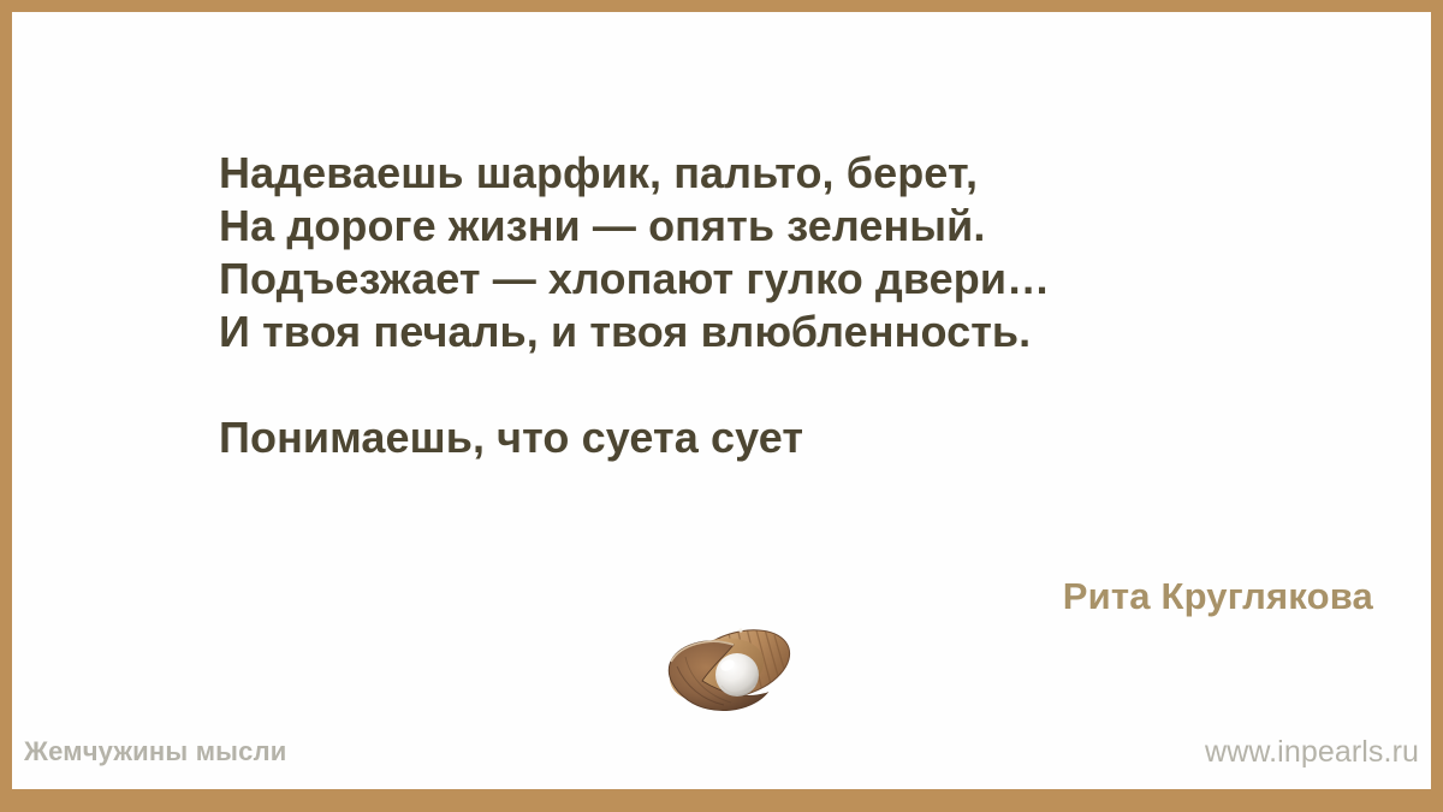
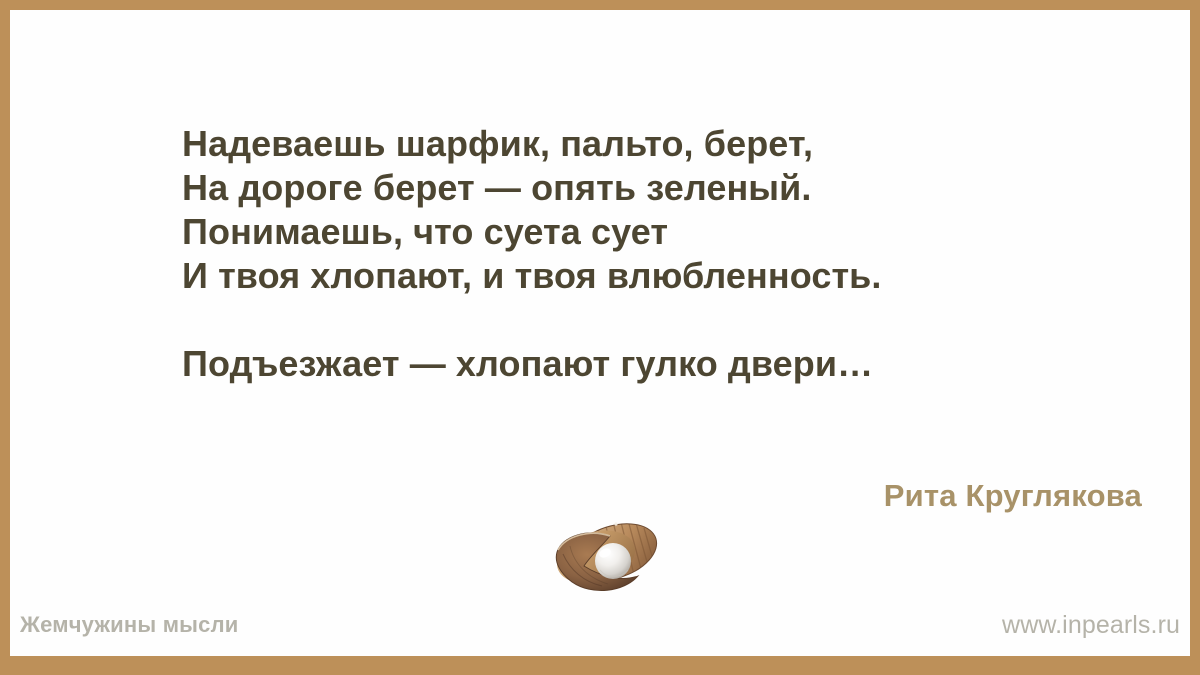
  Надеваешь шарфик, пальто, берет,
- На дороге жизни — опять зеленый.
+ На дороге берет — опять зеленый.
- Подъезжает — хлопают гулко двери…
+ Понимаешь, что суета сует
- И твоя печаль, и твоя влюбленность.
+ И твоя хлопают, и твоя влюбленность.
- Понимаешь, что суета сует
+ Подъезжает — хлопают гулко двери…
  Рита Круглякова
  Жемчужины мысли
  www.inpearls.ru
